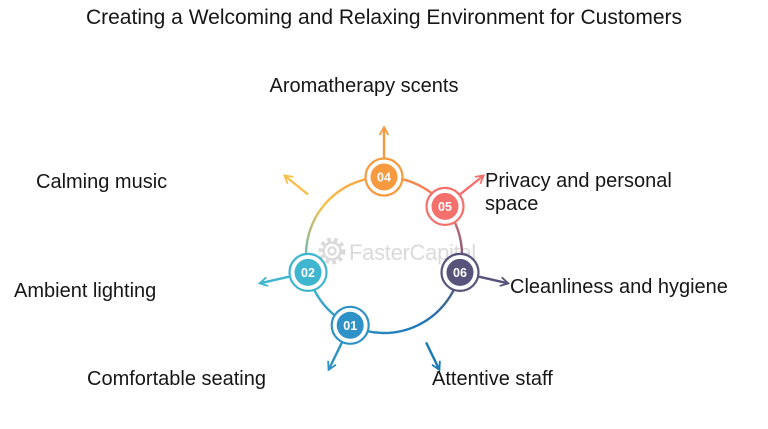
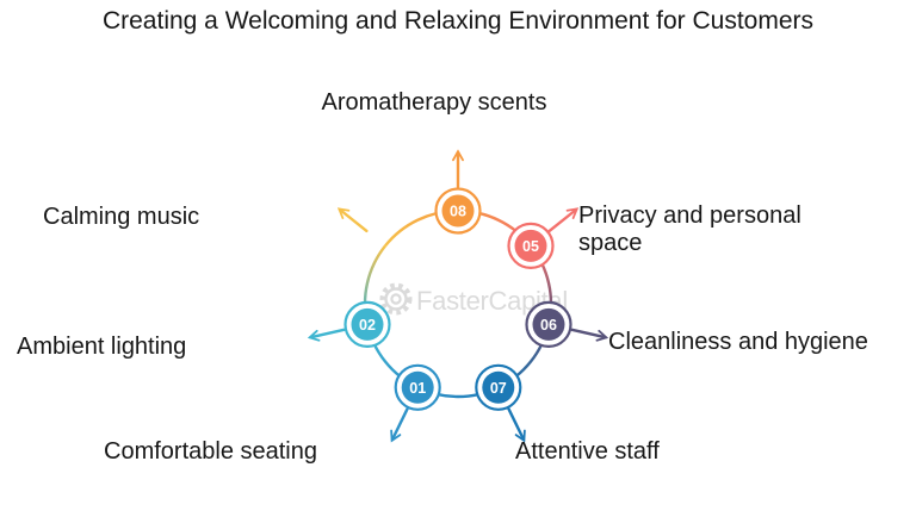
  Creating a Welcoming and Relaxing Environment for Customers
  Aromatherapy scents
  Calming music
  Ambient lighting
  Comfortable seating
  Attentive staff
  Cleanliness and hygiene
  Privacy and personal space
  FasterCapital
  01
  02
- 04
+ 08
  05
  06
+ 07
